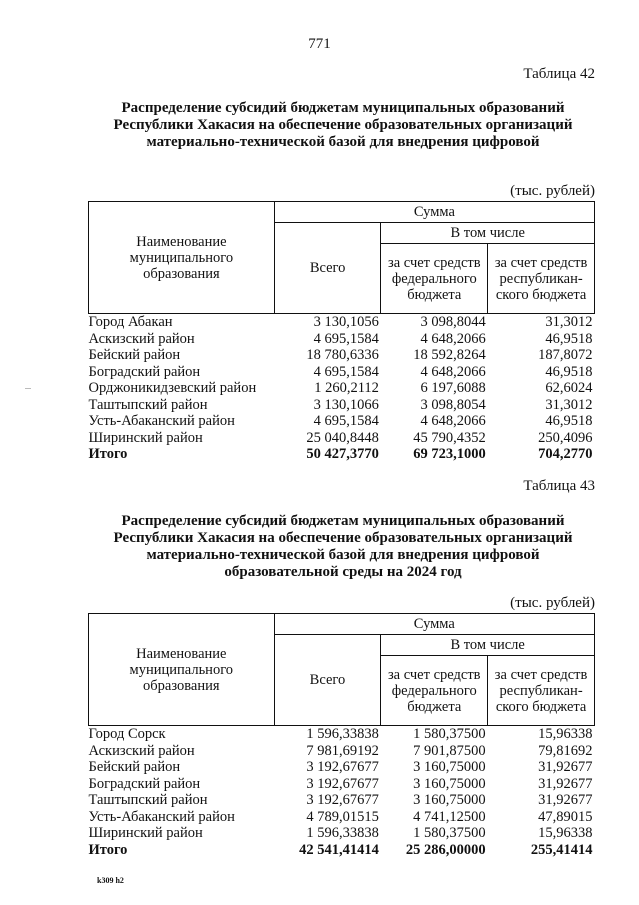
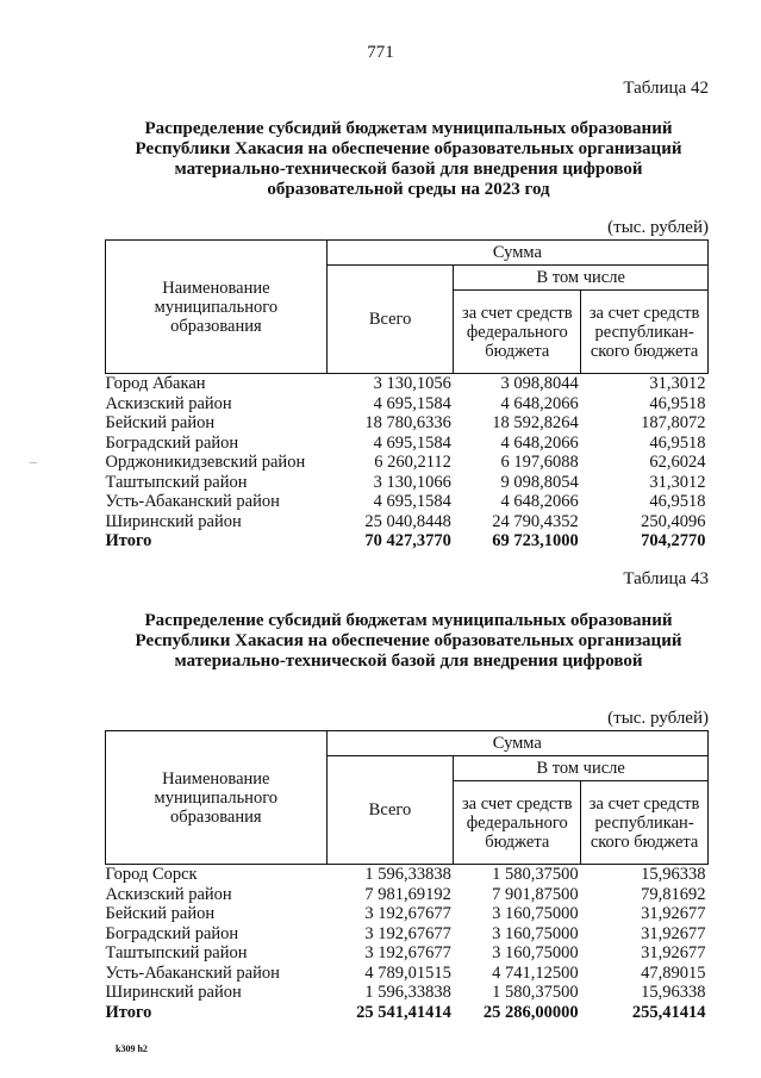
  771
  Таблица 42
  Распределение субсидий бюджетам муниципальных образований
  Республики Хакасия на обеспечение образовательных организаций
  материально-технической базой для внедрения цифровой
+ образовательной среды на 2023 год
  (тыс. рублей)
  Наименование муниципального образования	Сумма
  Всего	В том числе
  за счет средств федерального бюджета	за счет средств республикан-ского бюджета
  Город Абакан	3 130,1056	3 098,8044	31,3012
  Аскизский район	4 695,1584	4 648,2066	46,9518
  Бейский район	18 780,6336	18 592,8264	187,8072
  Боградский район	4 695,1584	4 648,2066	46,9518
- Орджоникидзевский район	1 260,2112	6 197,6088	62,6024
+ Орджоникидзевский район	6 260,2112	6 197,6088	62,6024
- Таштыпский район	3 130,1066	3 098,8054	31,3012
+ Таштыпский район	3 130,1066	9 098,8054	31,3012
  Усть-Абаканский район	4 695,1584	4 648,2066	46,9518
- Ширинский район	25 040,8448	45 790,4352	250,4096
+ Ширинский район	25 040,8448	24 790,4352	250,4096
- Итого	50 427,3770	69 723,1000	704,2770
+ Итого	70 427,3770	69 723,1000	704,2770
  Таблица 43
  Распределение субсидий бюджетам муниципальных образований
  Республики Хакасия на обеспечение образовательных организаций
  материально-технической базой для внедрения цифровой
- образовательной среды на 2024 год
  (тыс. рублей)
  Наименование муниципального образования	Сумма
  Всего	В том числе
  за счет средств федерального бюджета	за счет средств республикан-ского бюджета
  Город Сорск	1 596,33838	1 580,37500	15,96338
  Аскизский район	7 981,69192	7 901,87500	79,81692
  Бейский район	3 192,67677	3 160,75000	31,92677
  Боградский район	3 192,67677	3 160,75000	31,92677
  Таштыпский район	3 192,67677	3 160,75000	31,92677
  Усть-Абаканский район	4 789,01515	4 741,12500	47,89015
  Ширинский район	1 596,33838	1 580,37500	15,96338
- Итого	42 541,41414	25 286,00000	255,41414
+ Итого	25 541,41414	25 286,00000	255,41414
  k309 h2
